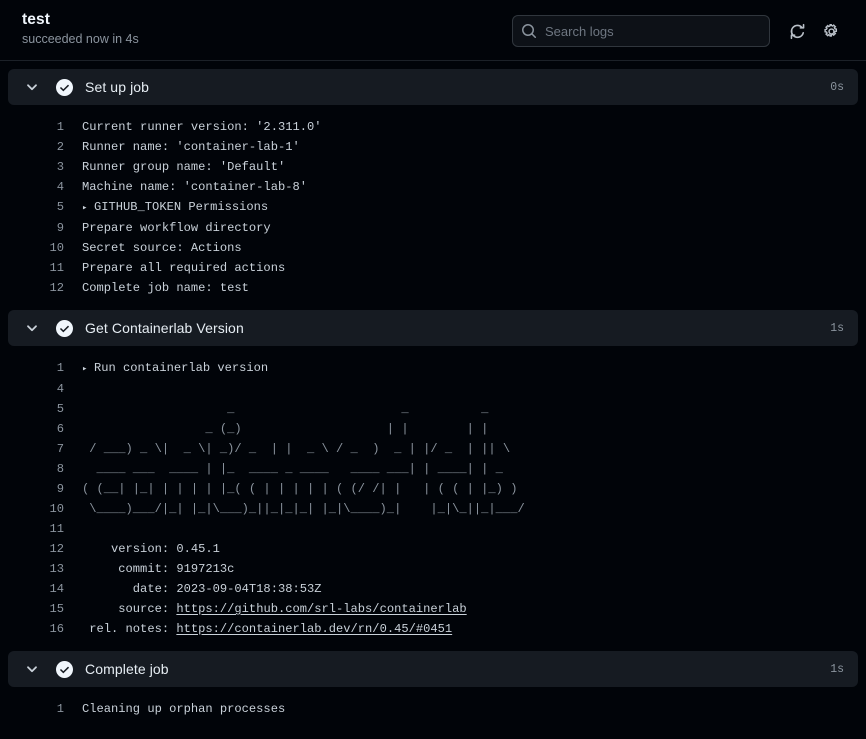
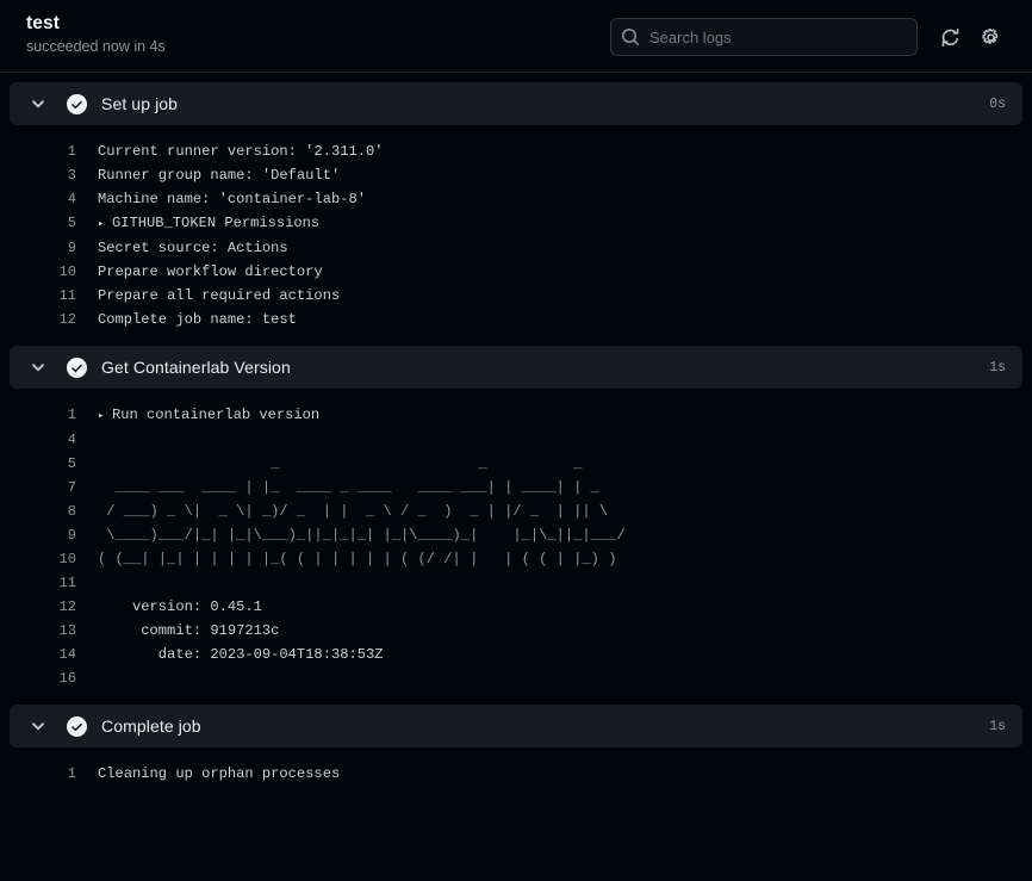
  test
  succeeded now in 4s
  Search logs
  Set up job
  0s
  1
  Current runner version: '2.311.0'
- 2
- Runner name: 'container-lab-1'
  3
  Runner group name: 'Default'
  4
  Machine name: 'container-lab-8'
  5
  ▸ GITHUB_TOKEN Permissions
  9
- Prepare workflow directory
+ Secret source: Actions
  10
- Secret source: Actions
+ Prepare workflow directory
  11
  Prepare all required actions
  12
  Complete job name: test
  Get Containerlab Version
  1s
  1
  ▸ Run containerlab version
  4
  5
  _ _ _
- 6
- _ (_) | | | |
  7
- / ___) _ \| _ \| _)/ _ | | _ \ / _ ) _ | |/ _ | || \
+ ____ ___ ____ | |_ ____ _ ____ ____ ___| | ____| | _
  8
- ____ ___ ____ | |_ ____ _ ____ ____ ___| | ____| | _
+ / ___) _ \| _ \| _)/ _ | | _ \ / _ ) _ | |/ _ | || \
  9
- ( (__| |_| | | | | |_( ( | | | | | ( (/ /| | | ( ( | |_) )
+ \____)___/|_| |_|\___)_||_|_|_| |_|\____)_| |_|\_||_|___/
  10
- \____)___/|_| |_|\___)_||_|_|_| |_|\____)_| |_|\_||_|___/
+ ( (__| |_| | | | | |_( ( | | | | | ( (/ /| | | ( ( | |_) )
  11
  12
  version: 0.45.1
  13
  commit: 9197213c
  14
  date: 2023-09-04T18:38:53Z
- 15
- source: https://github.com/srl-labs/containerlab
  16
- rel. notes: https://containerlab.dev/rn/0.45/#0451
  Complete job
  1s
  1
  Cleaning up orphan processes
